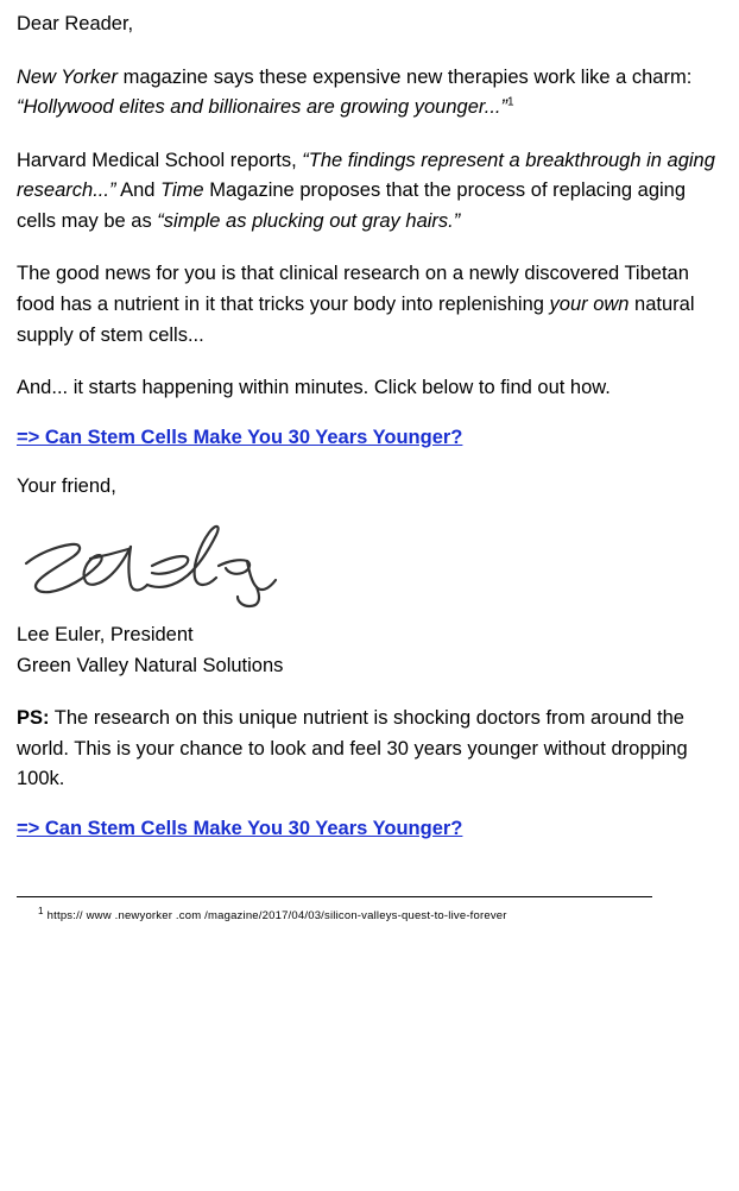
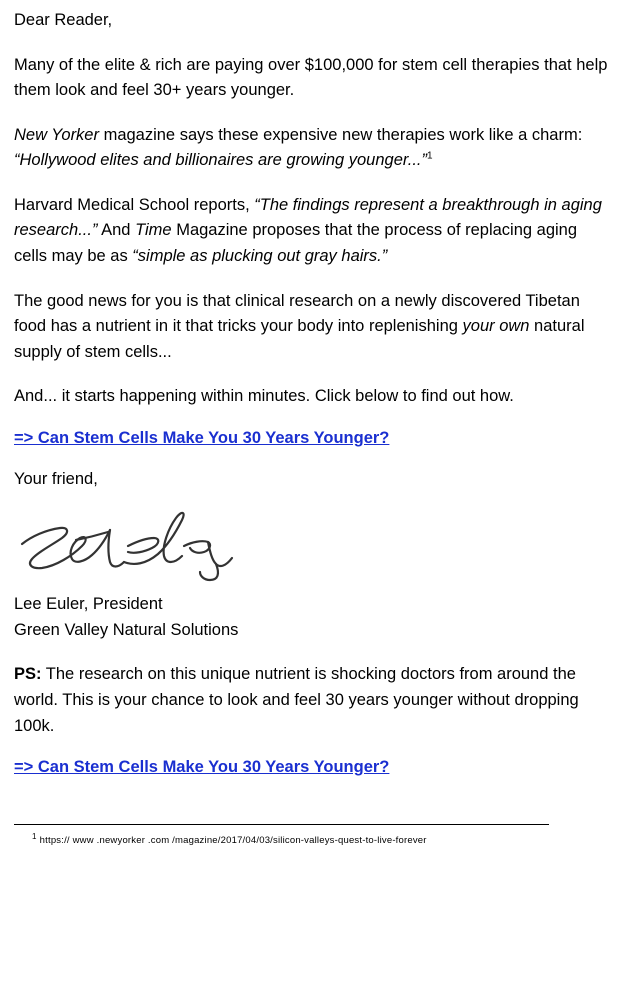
  Dear Reader,
+ Many of the elite & rich are paying over $100,000 for stem cell therapies that help them look and feel 30+ years younger.
  New Yorker magazine says these expensive new therapies work like a charm: “Hollywood elites and billionaires are growing younger...”1
  Harvard Medical School reports, “The findings represent a breakthrough in aging research...” And Time Magazine proposes that the process of replacing aging cells may be as “simple as plucking out gray hairs.”
  The good news for you is that clinical research on a newly discovered Tibetan food has a nutrient in it that tricks your body into replenishing your own natural supply of stem cells...
  And... it starts happening within minutes. Click below to find out how.
  => Can Stem Cells Make You 30 Years Younger?
  Your friend,
  Lee Euler, President
  Green Valley Natural Solutions
  PS: The research on this unique nutrient is shocking doctors from around the world. This is your chance to look and feel 30 years younger without dropping 100k.
  => Can Stem Cells Make You 30 Years Younger?
  1 https:// www .newyorker .com /magazine/2017/04/03/silicon-valleys-quest-to-live-forever
